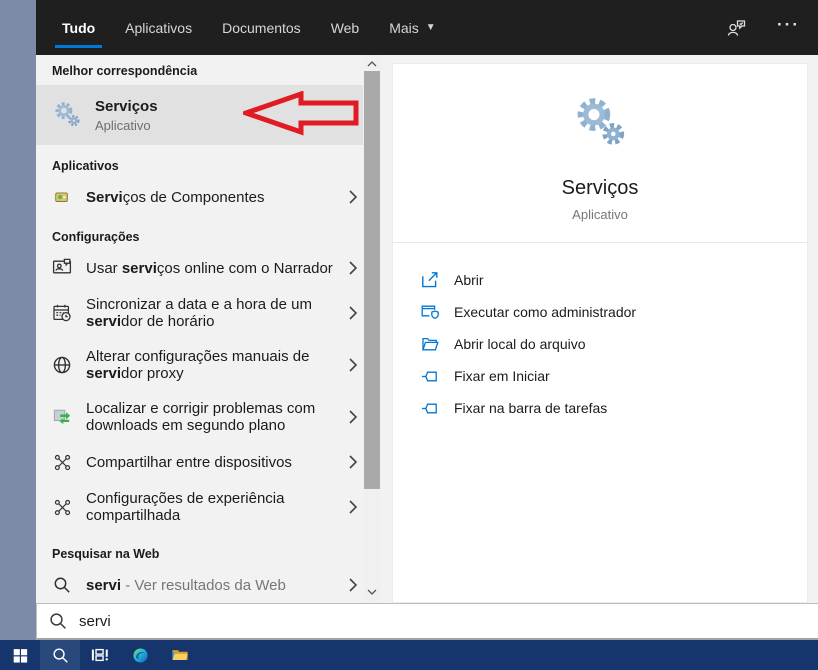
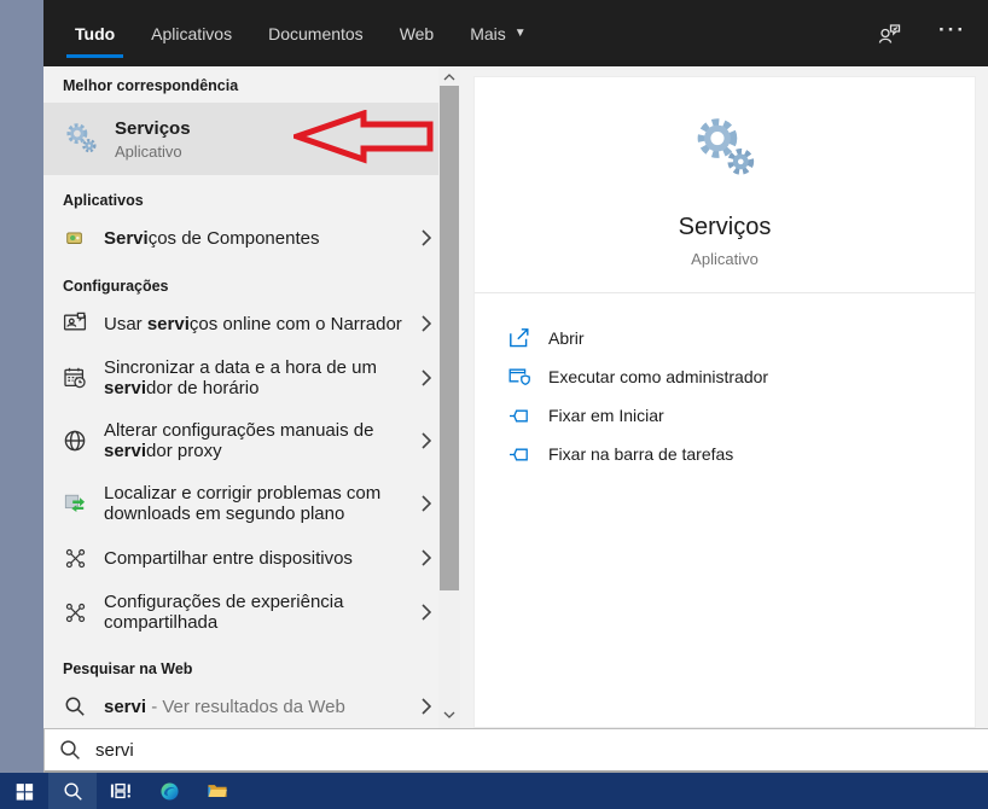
  Tudo
  Aplicativos
  Documentos
  Web
  Mais
  ▼
  ···
  Melhor correspondência
  Serviços
  Aplicativo
  Aplicativos
  Serviços de Componentes
  Configurações
  Usar serviços online com o Narrador
  Sincronizar a data e a hora de um servidor de horário
  Alterar configurações manuais de servidor proxy
  Localizar e corrigir problemas com downloads em segundo plano
  Compartilhar entre dispositivos
  Configurações de experiência compartilhada
  Pesquisar na Web
  servi - Ver resultados da Web
  Serviços
  Aplicativo
  Abrir
  Executar como administrador
- Abrir local do arquivo
  Fixar em Iniciar
  Fixar na barra de tarefas
  servi
